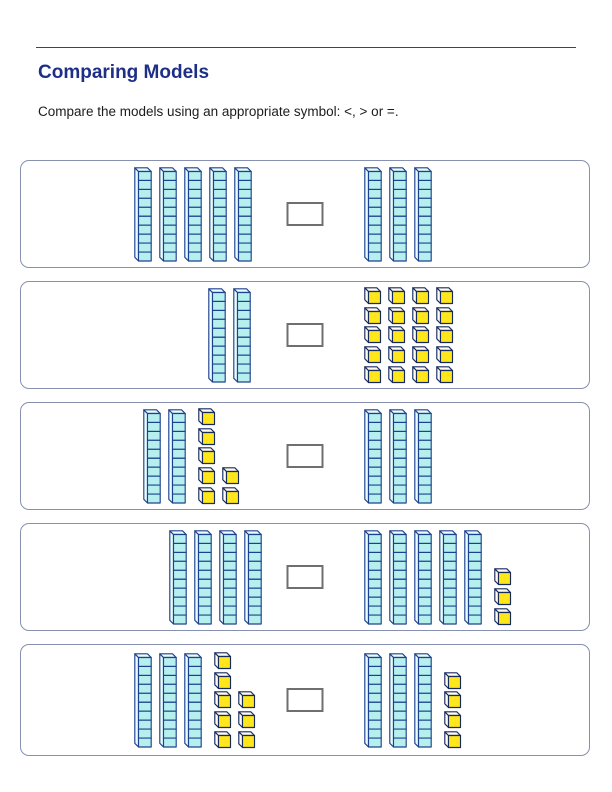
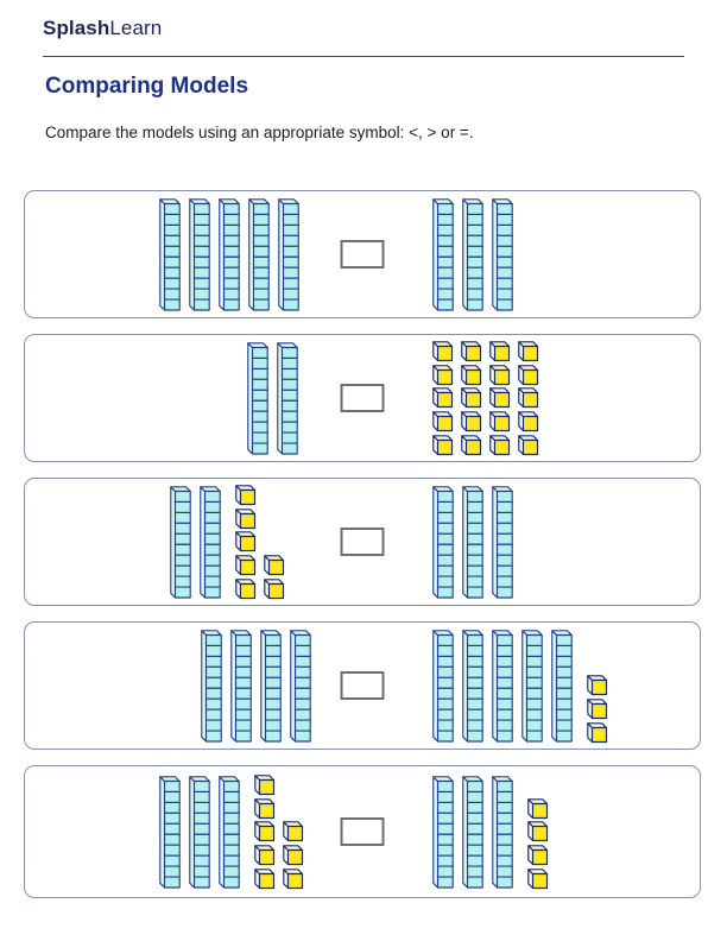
+ SplashLearn
  Comparing Models
  Compare the models using an appropriate symbol: <, > or =.
